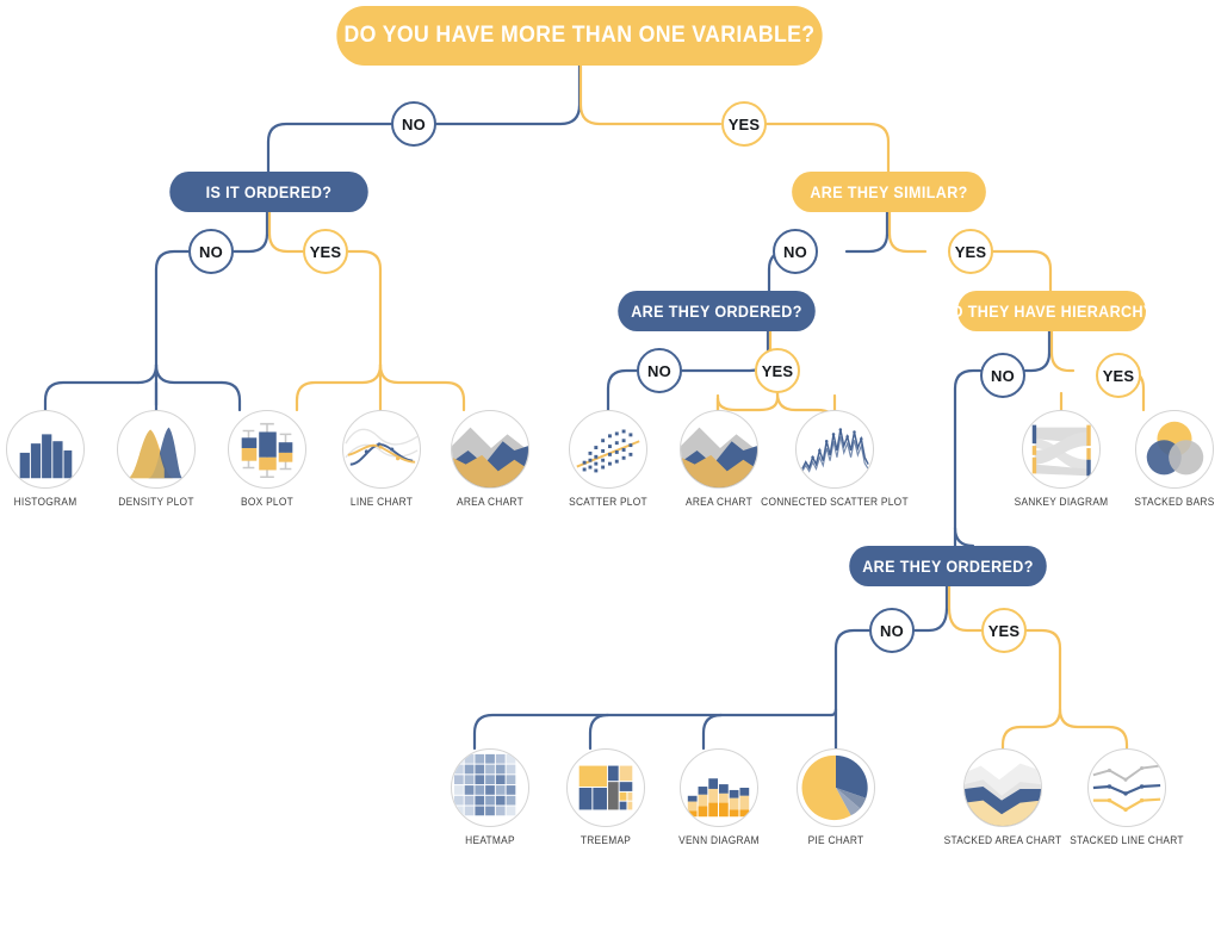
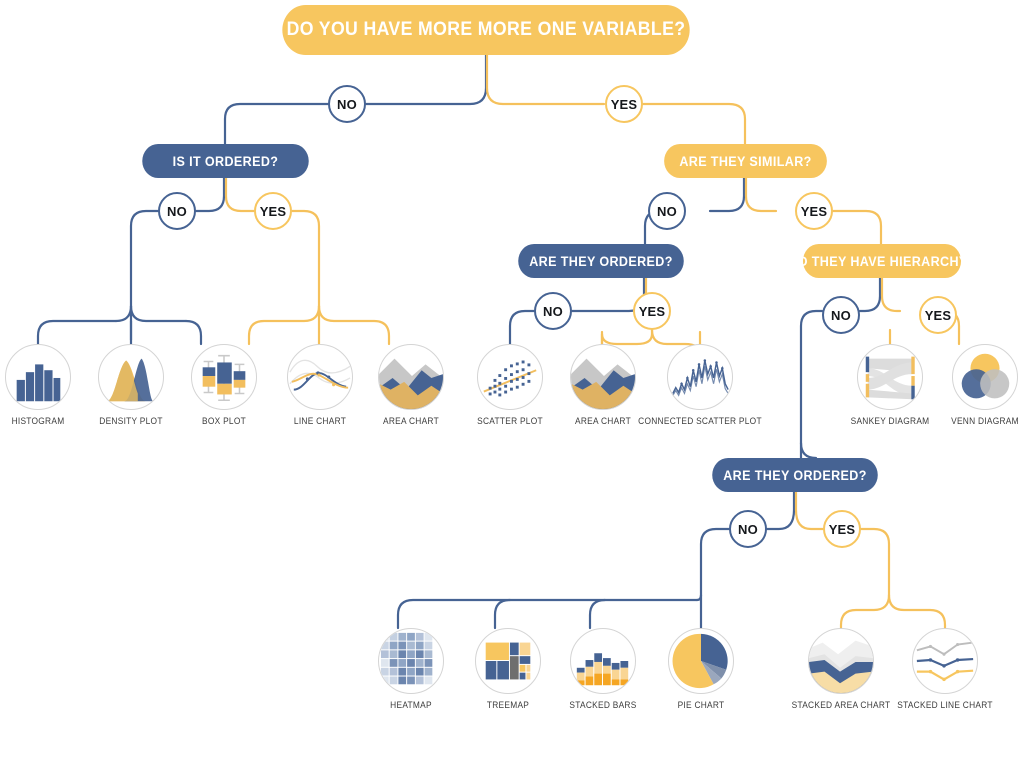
- DO YOU HAVE MORE THAN ONE VARIABLE?
+ DO YOU HAVE MORE MORE ONE VARIABLE?
  IS IT ORDERED?
  ARE THEY SIMILAR?
  ARE THEY ORDERED?
  DO THEY HAVE HIERARCHY?
  ARE THEY ORDERED?
  NO
  YES
  NO
  YES
  NO
  YES
  NO
  YES
  NO
  YES
  NO
  YES
  HISTOGRAM
  DENSITY PLOT
  BOX PLOT
  LINE CHART
  AREA CHART
  SCATTER PLOT
  AREA CHART
  CONNECTED SCATTER PLOT
  SANKEY DIAGRAM
- STACKED BARS
+ VENN DIAGRAM
  HEATMAP
  TREEMAP
- VENN DIAGRAM
+ STACKED BARS
  PIE CHART
  STACKED AREA CHART
  STACKED LINE CHART
